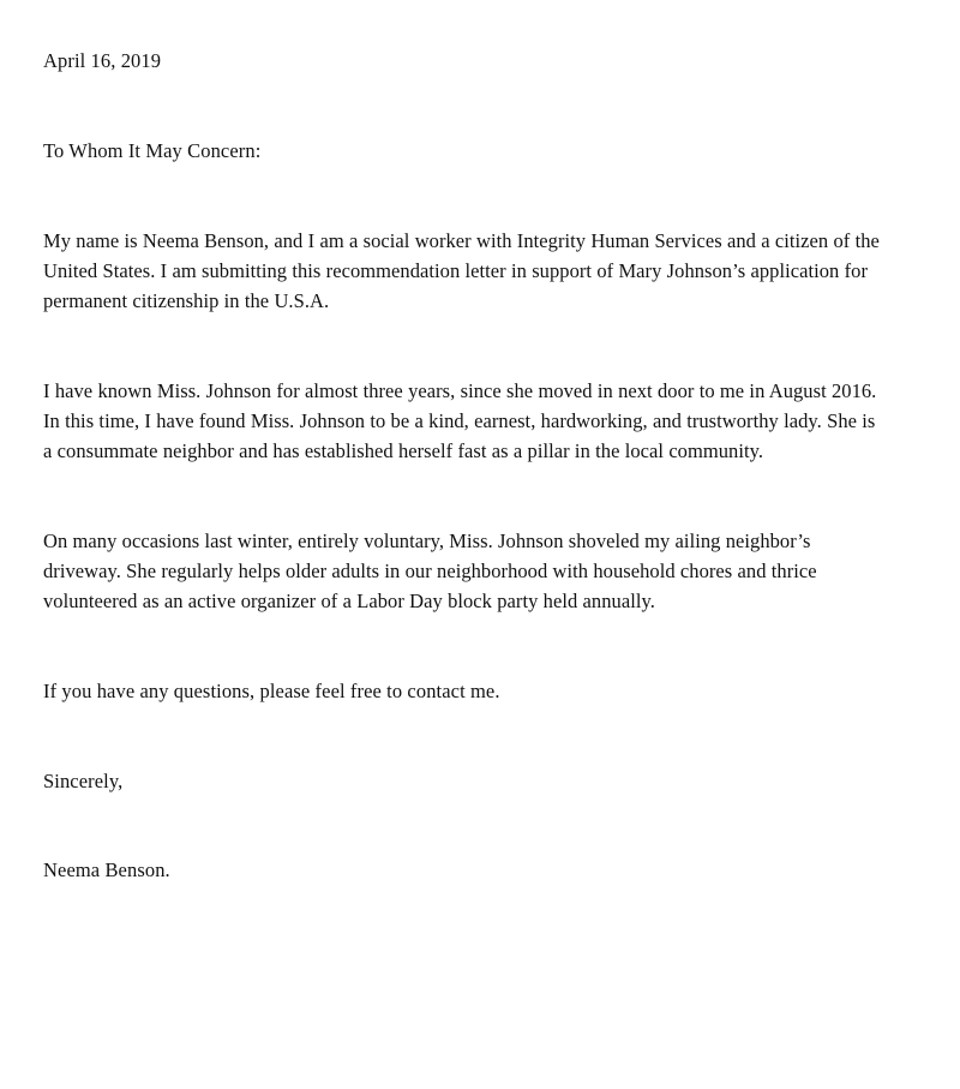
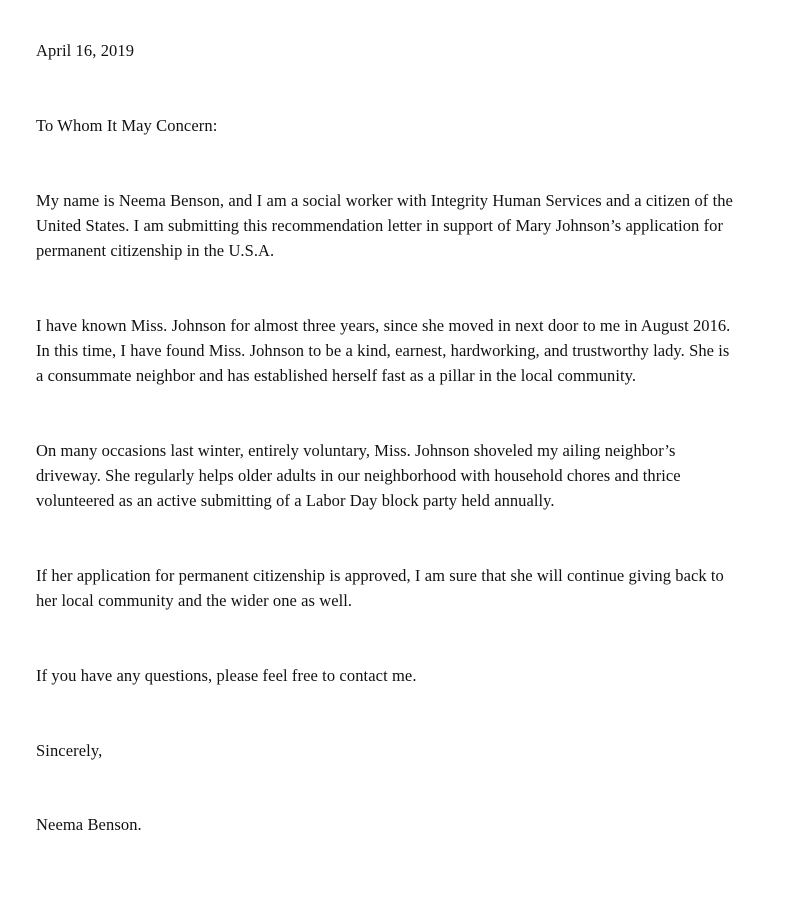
  April 16, 2019
  To Whom It May Concern:
  My name is Neema Benson, and I am a social worker with Integrity Human Services and a citizen of the United States. I am submitting this recommendation letter in support of Mary Johnson’s application for permanent citizenship in the U.S.A.
  I have known Miss. Johnson for almost three years, since she moved in next door to me in August 2016. In this time, I have found Miss. Johnson to be a kind, earnest, hardworking, and trustworthy lady. She is a consummate neighbor and has established herself fast as a pillar in the local community.
- On many occasions last winter, entirely voluntary, Miss. Johnson shoveled my ailing neighbor’s driveway. She regularly helps older adults in our neighborhood with household chores and thrice volunteered as an active organizer of a Labor Day block party held annually.
+ On many occasions last winter, entirely voluntary, Miss. Johnson shoveled my ailing neighbor’s driveway. She regularly helps older adults in our neighborhood with household chores and thrice volunteered as an active submitting of a Labor Day block party held annually.
+ If her application for permanent citizenship is approved, I am sure that she will continue giving back to her local community and the wider one as well.
  If you have any questions, please feel free to contact me.
  Sincerely,
  Neema Benson.
